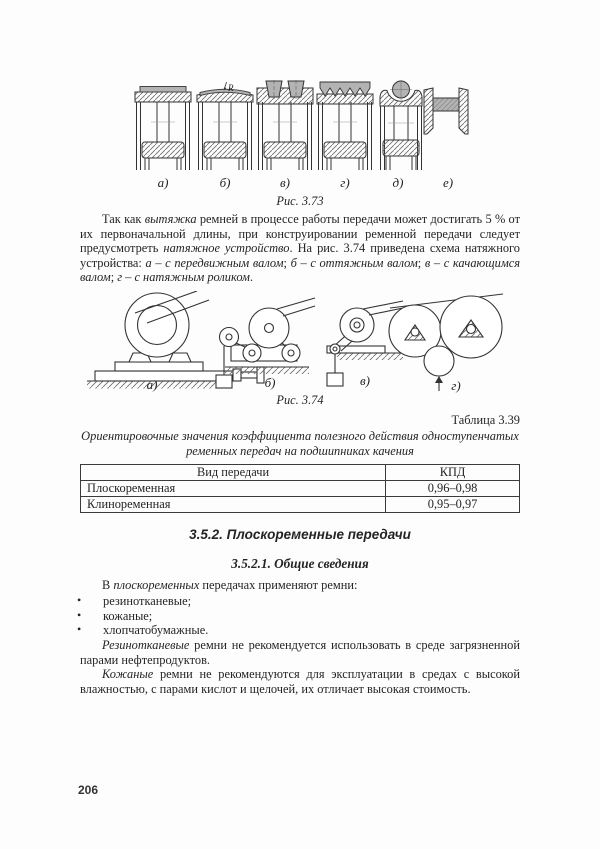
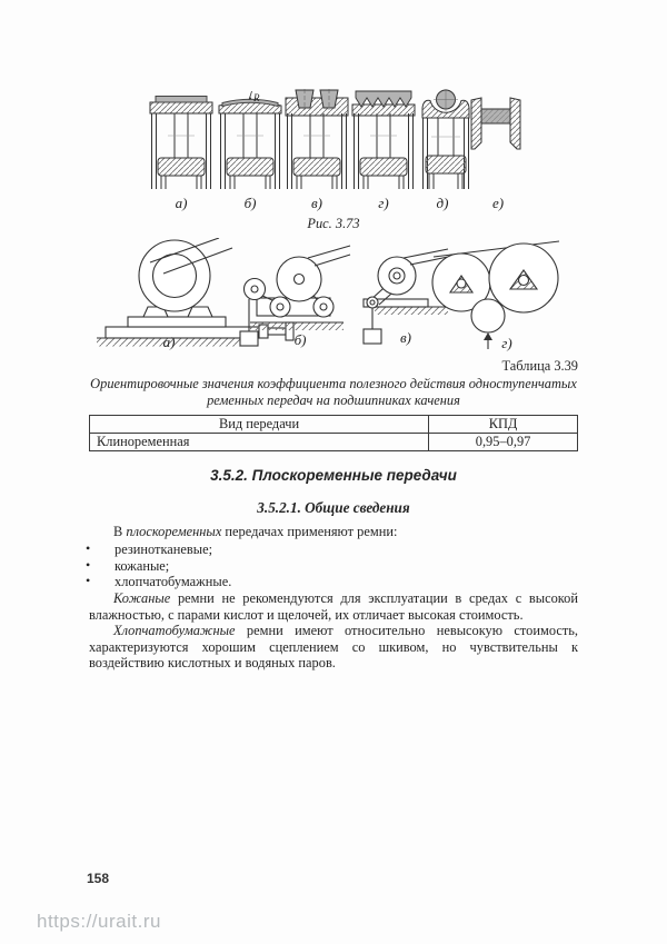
  R
  а)
  б)
  в)
  г)
  д)
  е)
  Рис. 3.73
- Так как вытяжка ремней в процессе работы передачи может достигать 5 % от их первоначальной длины, при конструировании ременной передачи следует предусмотреть натяжное устройство. На рис. 3.74 приведена схема натяжного устройства: а – с передвижным валом; б – с оттяжным валом; в – с качающимся валом; г – с натяжным роликом.
  а)
  б)
  в)
  г)
- Рис. 3.74
  Таблица 3.39
  Ориентировочные значения коэффициента полезного действия одноступенчатых ременных передач на подшипниках качения
  Вид передачи	КПД
- Плоскоременная	0,96–0,98
  Клиноременная	0,95–0,97
  3.5.2. Плоскоременные передачи
  3.5.2.1. Общие сведения
  В плоскоременных передачах применяют ремни:
  •
  резинотканевые;
  •
  кожаные;
  •
  хлопчатобумажные.
- Резинотканевые ремни не рекомендуется использовать в среде загрязненной парами нефтепродуктов.
  Кожаные ремни не рекомендуются для эксплуатации в средах с высокой влажностью, с парами кислот и щелочей, их отличает высокая стоимость.
+ Хлопчатобумажные ремни имеют относительно невысокую стоимость, характеризуются хорошим сцеплением со шкивом, но чувствительны к воздействию кислотных и водяных паров.
- 206
+ 158
+ https://urait.ru
